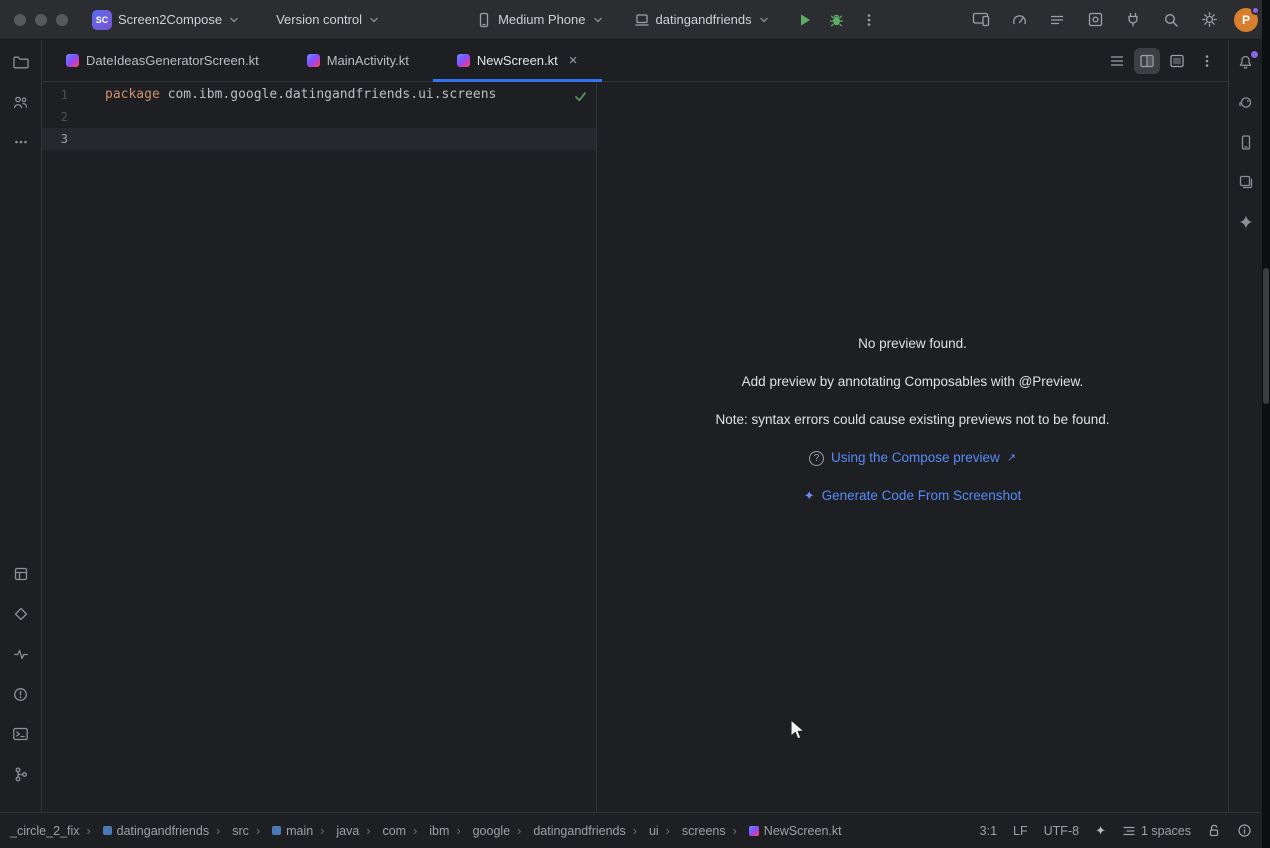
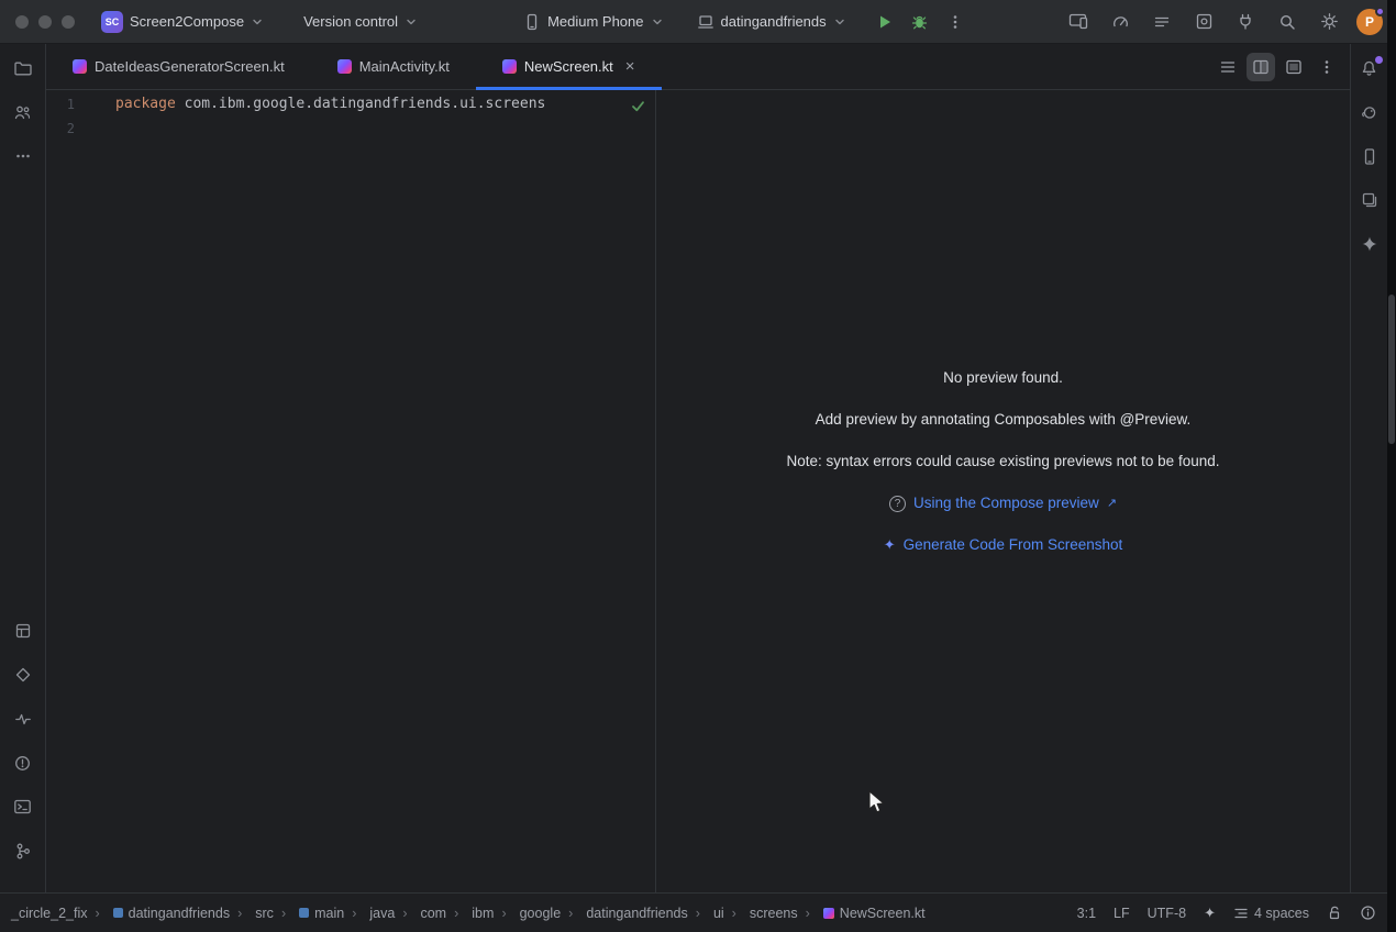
  SC
  Screen2Compose
  Version control
  Medium Phone
  datingandfriends
  P
  DateIdeasGeneratorScreen.kt
  MainActivity.kt
  NewScreen.kt
  ×
  1
  package com.ibm.google.datingandfriends.ui.screens
  2
- 3
  No preview found.
  Add preview by annotating Composables with @Preview.
  Note: syntax errors could cause existing previews not to be found.
  ?
  Using the Compose preview
  ↗
  ✦
  Generate Code From Screenshot
  _circle_2_fix
  datingandfriends
  src
  main
  java
  com
  ibm
  google
  datingandfriends
  ui
  screens
  NewScreen.kt
  3:1
  LF
  UTF-8
  ✦
- 1 spaces
+ 4 spaces
